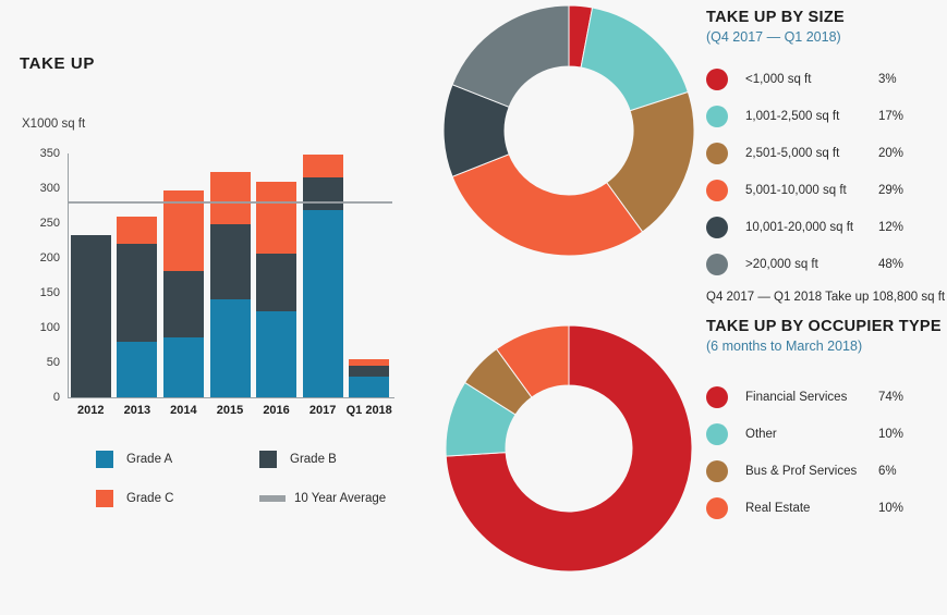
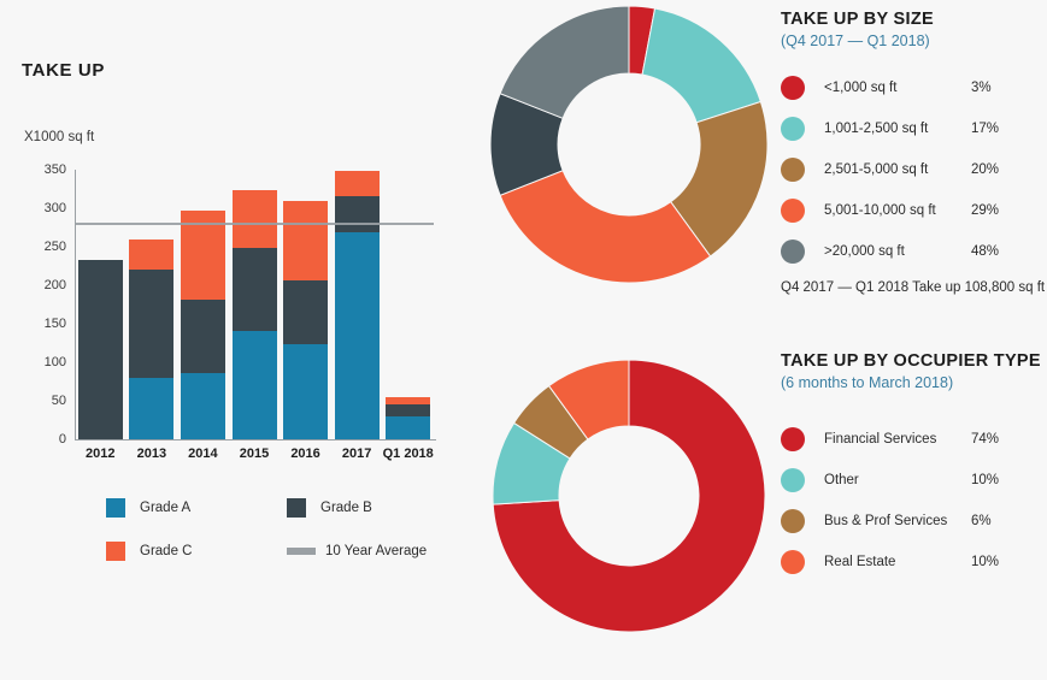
  TAKE UP
  X1000 sq ft
  0
  50
  100
  150
  200
  250
  300
  350
  2012
  2013
  2014
  2015
  2016
  2017
  Q1 2018
  Grade A
  Grade B
  Grade C
  10 Year Average
  TAKE UP BY SIZE
  (Q4 2017 — Q1 2018)
  <1,000 sq ft
  3%
  1,001-2,500 sq ft
  17%
  2,501-5,000 sq ft
  20%
  5,001-10,000 sq ft
  29%
- 10,001-20,000 sq ft
- 12%
  >20,000 sq ft
  48%
  Q4 2017 — Q1 2018 Take up 108,800 sq ft
  TAKE UP BY OCCUPIER TYPE
  (6 months to March 2018)
  Financial Services
  74%
  Other
  10%
  Bus & Prof Services
  6%
  Real Estate
  10%
